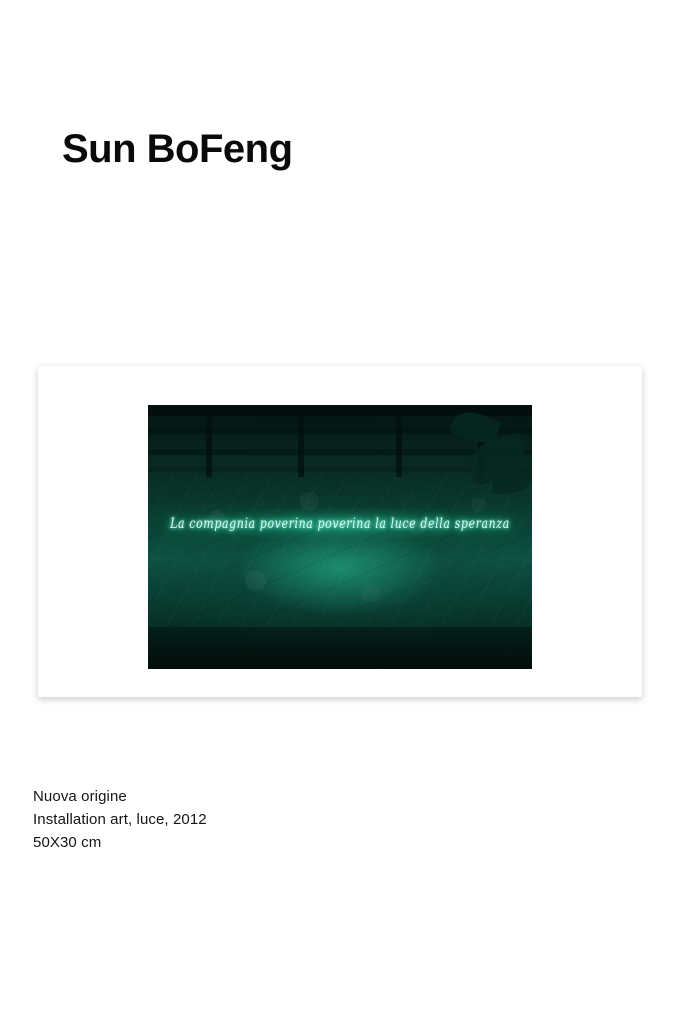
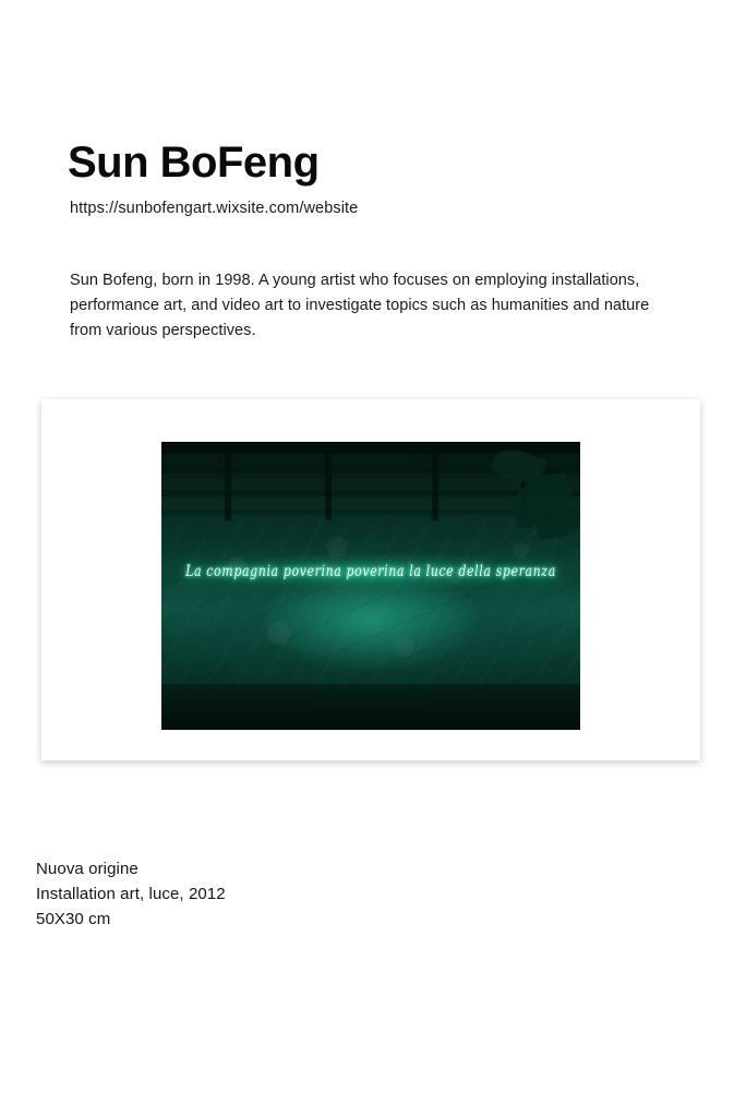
  Sun BoFeng
+ https://sunbofengart.wixsite.com/website
+ Sun Bofeng, born in 1998. A young artist who focuses on employing installations, performance art, and video art to investigate topics such as humanities and nature from various perspectives.
  La compagnia poverina poverina la luce della speranza
  Nuova origine
  Installation art, luce, 2012
  50X30 cm
